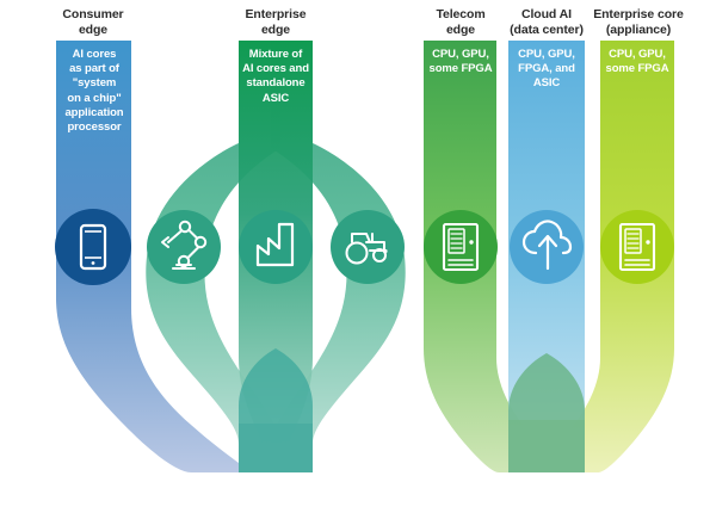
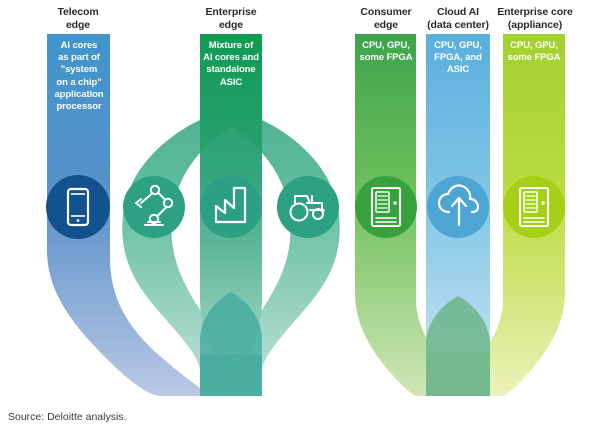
- Consumer
+ Telecom
  edge
  Enterprise
  edge
- Telecom
+ Consumer
  edge
  Cloud AI
  (data center)
  Enterprise core
  (appliance)
  AI cores
  as part of
  "system
  on a chip"
  application
  processor
  Mixture of
  AI cores and
  standalone
  ASIC
  CPU, GPU,
  some FPGA
  CPU, GPU,
  FPGA, and
  ASIC
  CPU, GPU,
  some FPGA
+ Source: Deloitte analysis.
